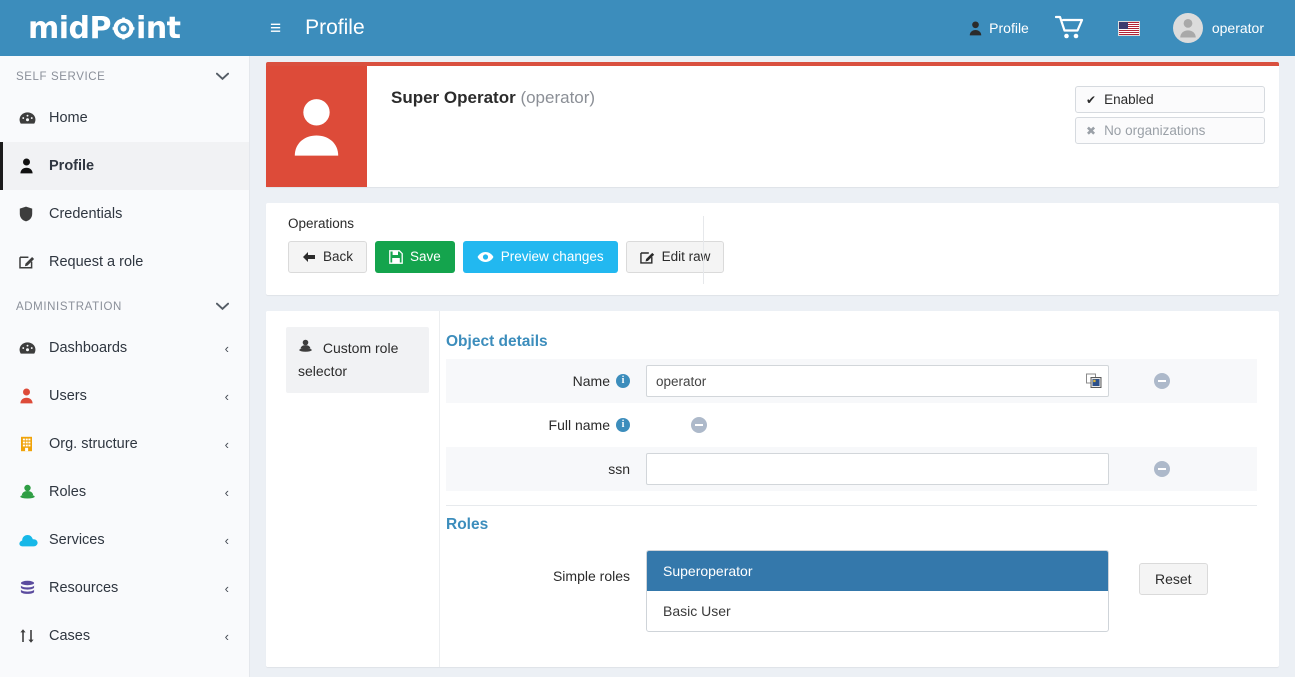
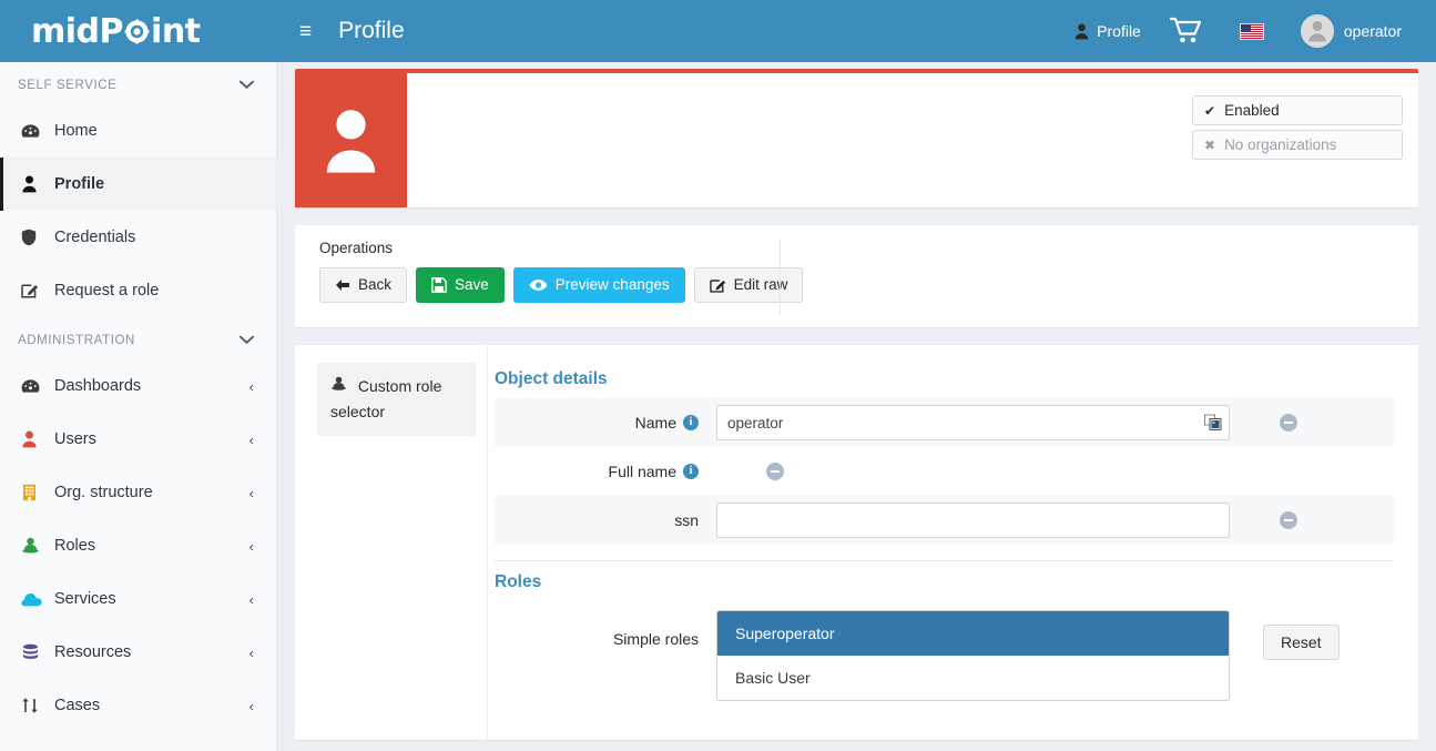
  mid
  P
  int
  ≡
  Profile
  Profile
  operator
  SELF SERVICE
  Home
  Profile
  Credentials
  Request a role
  ADMINISTRATION
  Dashboards
  ‹
  Users
  ‹
  Org. structure
  ‹
  Roles
  ‹
  Services
  ‹
  Resources
  ‹
  Cases
  ‹
- Super Operator (operator)
  ✔
  Enabled
  ✖
  No organizations
  Operations
  Back
  Save
  Preview changes
  Edit raw
  Custom role selector
  Object details
  Name
  i
  operator
  Full name
  i
  ssn
  Roles
  Simple roles
  Superoperator
  Basic User
  Reset
